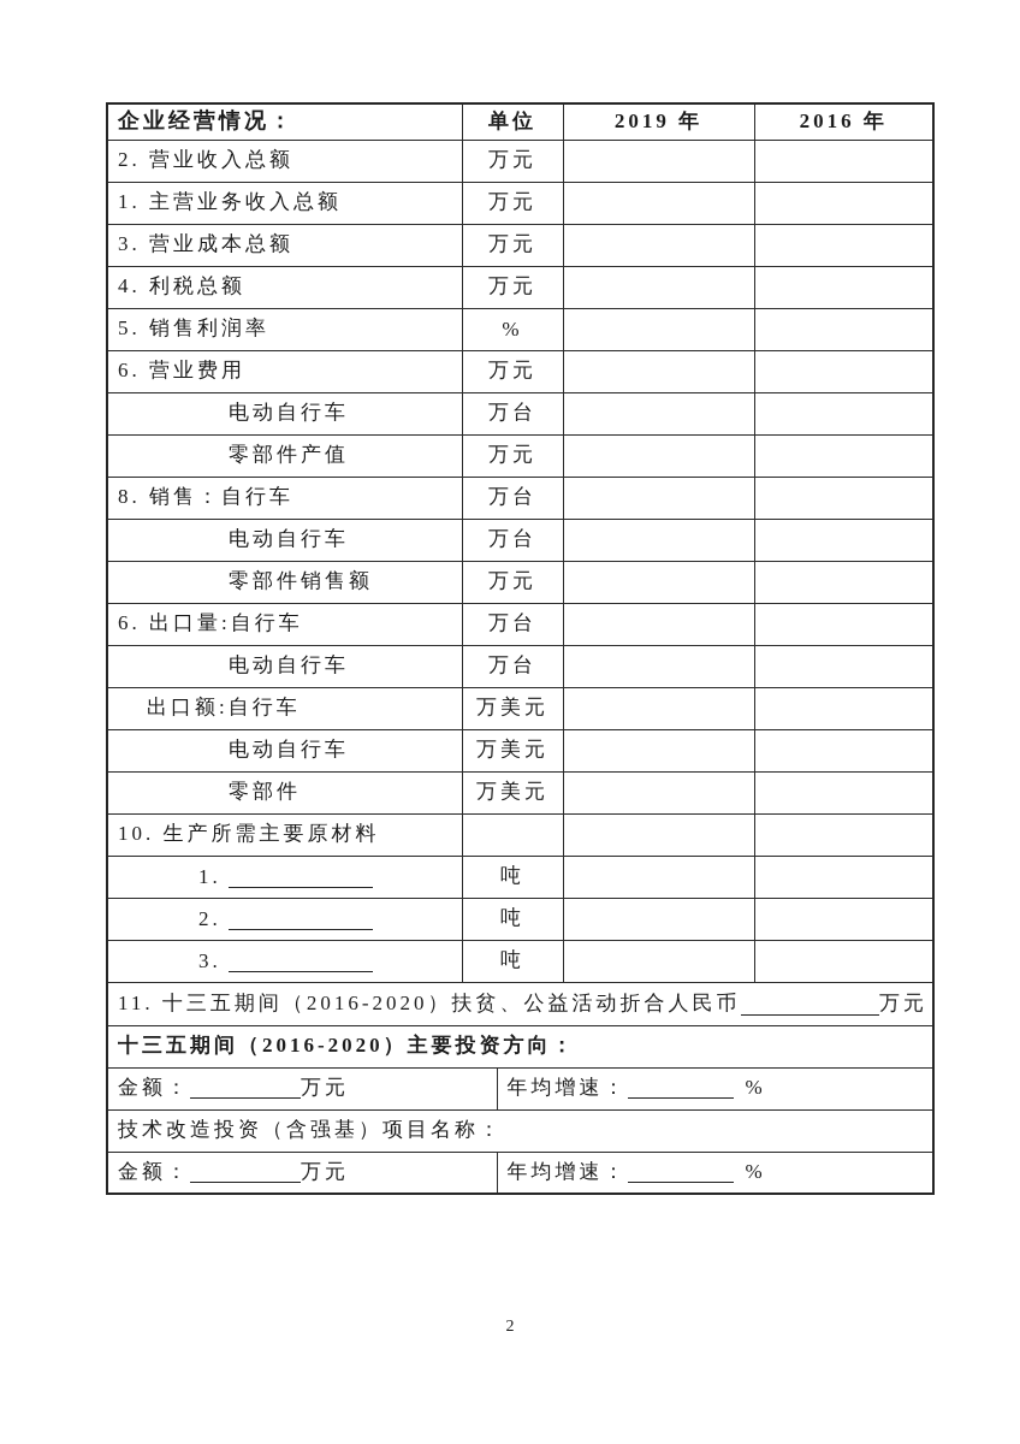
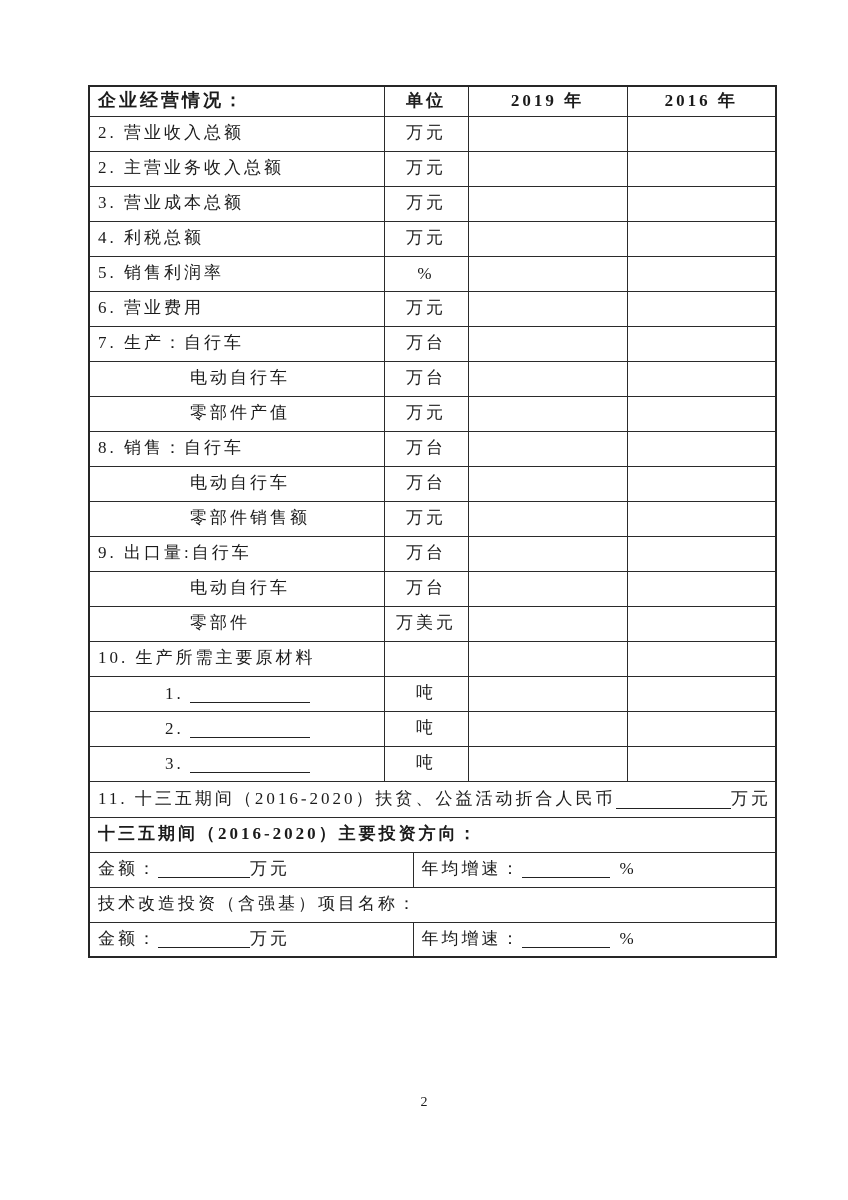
  企业经营情况：	单位	2019 年	2016 年
  2. 营业收入总额	万元
- 1. 主营业务收入总额	万元
+ 2. 主营业务收入总额	万元
  3. 营业成本总额	万元
  4. 利税总额	万元
  5. 销售利润率	%
  6. 营业费用	万元
+ 7. 生产：自行车	万台
  电动自行车	万台
  零部件产值	万元
  8. 销售：自行车	万台
  电动自行车	万台
  零部件销售额	万元
- 6. 出口量:自行车	万台
+ 9. 出口量:自行车	万台
  电动自行车	万台
- 出口额:自行车	万美元
- 电动自行车	万美元
  零部件	万美元
  10. 生产所需主要原材料
  1.	吨
  2.	吨
  3.	吨
  11. 十三五期间（2016-2020）扶贫、公益活动折合人民币 万元
  十三五期间（2016-2020）主要投资方向：
  金额： 万元	年均增速： %
  技术改造投资（含强基）项目名称：
  金额： 万元	年均增速： %
  2
